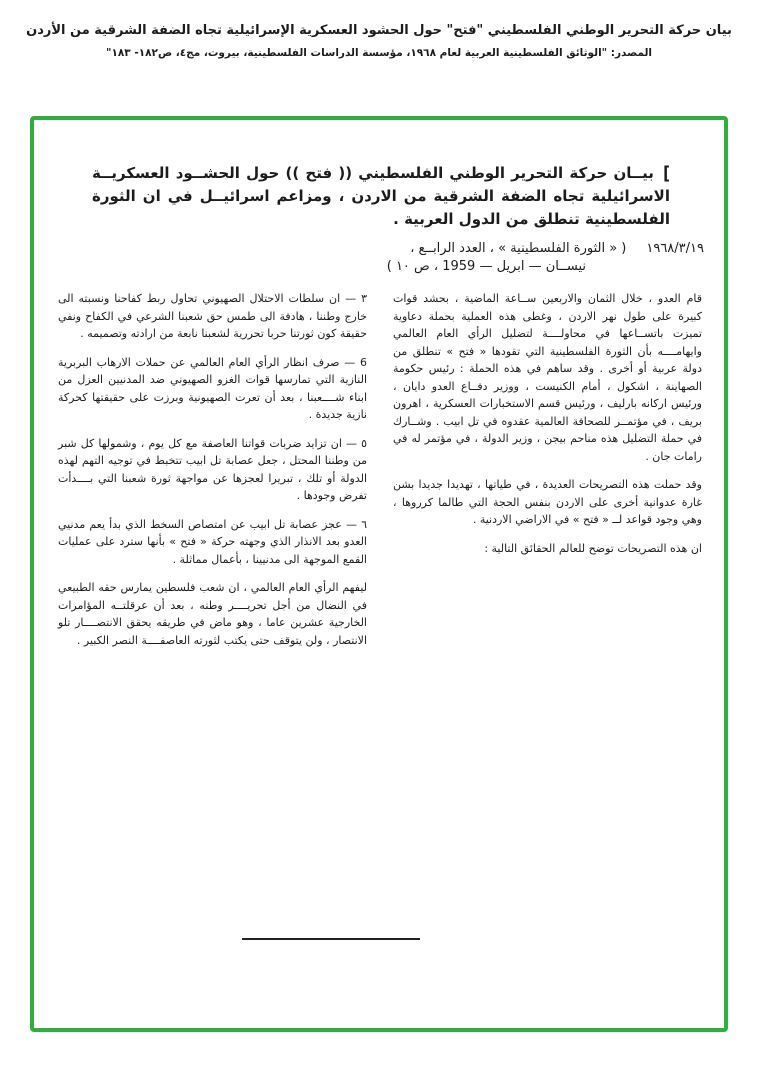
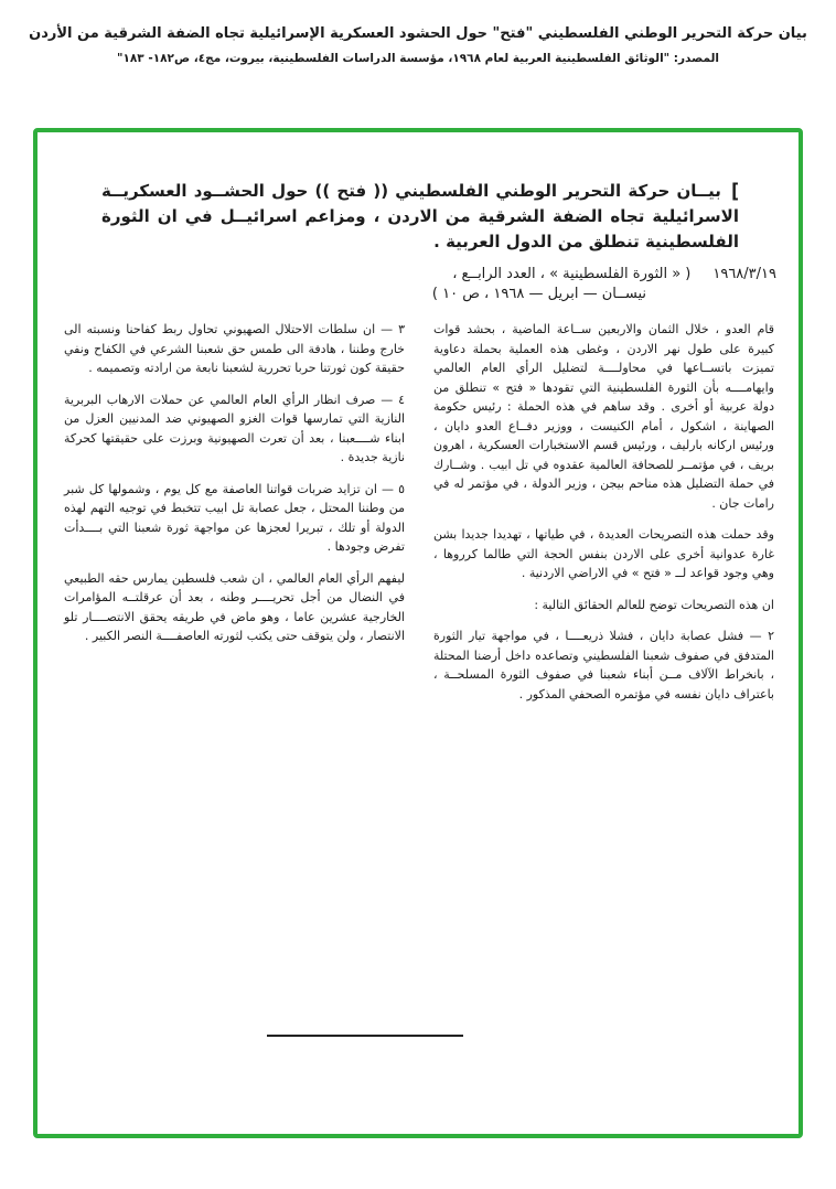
  بيان حركة التحرير الوطني الفلسطيني "فتح" حول الحشود العسكرية الإسرائيلية تجاه الضفة الشرقية من الأردن
  المصدر: "الوثائق الفلسطينية العربية لعام ١٩٦٨، مؤسسة الدراسات الفلسطينية، بيروت، مج٤، ص١٨٢- ١٨٣"
  [ بيــان حركة التحرير الوطني الفلسطيني (( فتح )) حول الحشــود العسكريــة الاسرائيلية تجاه الضفة الشرقية من الاردن ، ومزاعم اسرائيــل في ان الثورة الفلسطينية تنطلق من الدول العربية .
  ١٩٦٨/٣/١٩
  ( « الثورة الفلسطينية » ، العدد الرابــع ،
- نيســان — ابريل — 1959 ، ص ١٠ )
+ نيســان — ابريل — ١٩٦٨ ، ص ١٠ )
  قام العدو ، خلال الثمان والاربعين ســاعة الماضية ، بحشد قوات كبيرة على طول نهر الاردن ، وغطى هذه العملية بحملة دعاوية تميزت باتســاعها في محاولــــة لتضليل الرأي العام العالمي وايهامــــه بأن الثورة الفلسطينية التي تقودها « فتح » تنطلق من دولة عربية أو أخرى . وقد ساهم في هذه الحملة : رئيس حكومة الصهاينة ، اشكول ، أمام الكنيست ، ووزير دفــاع العدو دايان ، ورئيس اركانه بارليف ، ورئيس قسم الاستخبارات العسكرية ، اهرون بريف ، في مؤتمــر للصحافة العالمية عقدوه في تل ابيب . وشــارك في حملة التضليل هذه مناحم بيجن ، وزير الدولة ، في مؤتمر له في رامات جان .
  وقد حملت هذه التصريحات العديدة ، في طياتها ، تهديدا جديدا بشن غارة عدوانية أخرى على الاردن بنفس الحجة التي طالما كرروها ، وهي وجود قواعد لــ « فتح » في الاراضي الاردنية .
  ان هذه التصريحات توضح للعالم الحقائق التالية :
+ ٢ — فشل عصابة دايان ، فشلا ذريعــــا ، في مواجهة تيار الثورة المتدفق في صفوف شعبنا الفلسطيني وتصاعده داخل أرضنا المحتلة ، بانخراط الآلاف مــن أبناء شعبنا في صفوف الثورة المسلحــة ، باعتراف دايان نفسه في مؤتمره الصحفي المذكور .
  ٣ — ان سلطات الاحتلال الصهيوني تحاول ربط كفاحنا ونسبته الى خارج وطننا ، هادفة الى طمس حق شعبنا الشرعي في الكفاح ونفي حقيقة كون ثورتنا حربا تحررية لشعبنا نابعة من ارادته وتصميمه .
- 6 — صرف انظار الرأي العام العالمي عن حملات الارهاب البربرية النازية التي تمارسها قوات الغزو الصهيوني ضد المدنيين العزل من ابناء شــــعبنا ، بعد أن تعرت الصهيونية وبرزت على حقيقتها كحركة نازية جديدة .
+ ٤ — صرف انظار الرأي العام العالمي عن حملات الارهاب البربرية النازية التي تمارسها قوات الغزو الصهيوني ضد المدنيين العزل من ابناء شــــعبنا ، بعد أن تعرت الصهيونية وبرزت على حقيقتها كحركة نازية جديدة .
  ٥ — ان تزايد ضربات قواتنا العاصفة مع كل يوم ، وشمولها كل شبر من وطننا المحتل ، جعل عصابة تل ابيب تتخبط في توجيه التهم لهذه الدولة أو تلك ، تبريرا لعجزها عن مواجهة ثورة شعبنا التي بــــدأت تفرض وجودها .
- ٦ — عجز عصابة تل ابيب عن امتصاص السخط الذي بدأ يعم مدنيي العدو بعد الانذار الذي وجهته حركة « فتح » بأنها سترد على عمليات القمع الموجهة الى مدنيينا ، بأعمال مماثلة .
  ليفهم الرأي العام العالمي ، ان شعب فلسطين يمارس حقه الطبيعي في النضال من أجل تحريــــر وطنه ، بعد أن عرقلتــه المؤامرات الخارجية عشرين عاما ، وهو ماض في طريقه يحقق الانتصــــار تلو الانتصار ، ولن يتوقف حتى يكتب لثورته العاصفــــة النصر الكبير .
